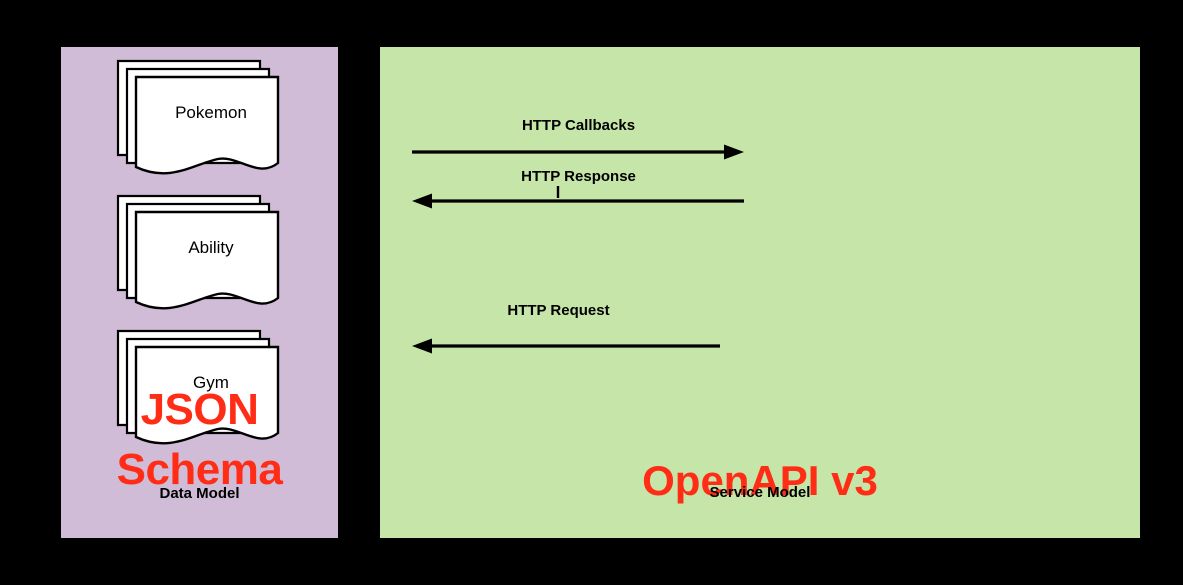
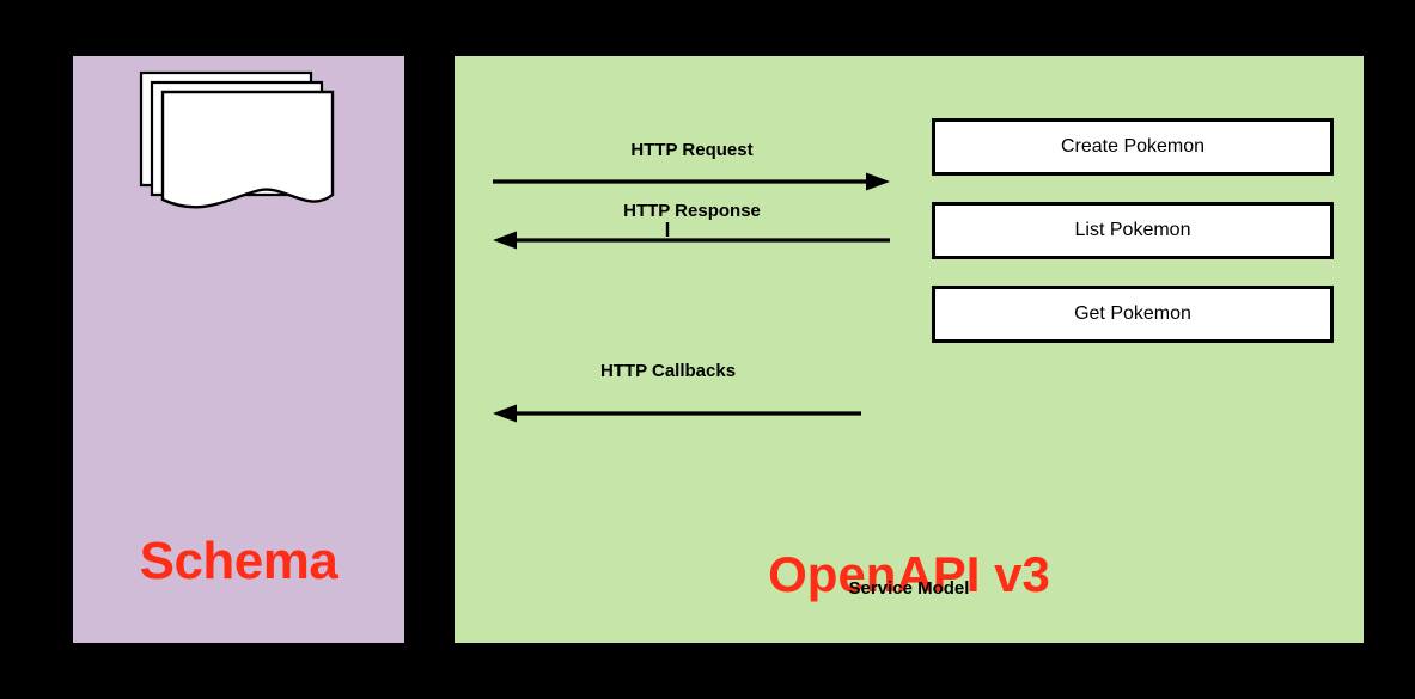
- Pokemon
- Ability
- Gym
- JSON
  Schema
- Data Model
- HTTP Callbacks
+ HTTP Request
  HTTP Response
- HTTP Request
+ HTTP Callbacks
+ Create Pokemon
+ List Pokemon
+ Get Pokemon
  OpenAPI v3
  Service Model
